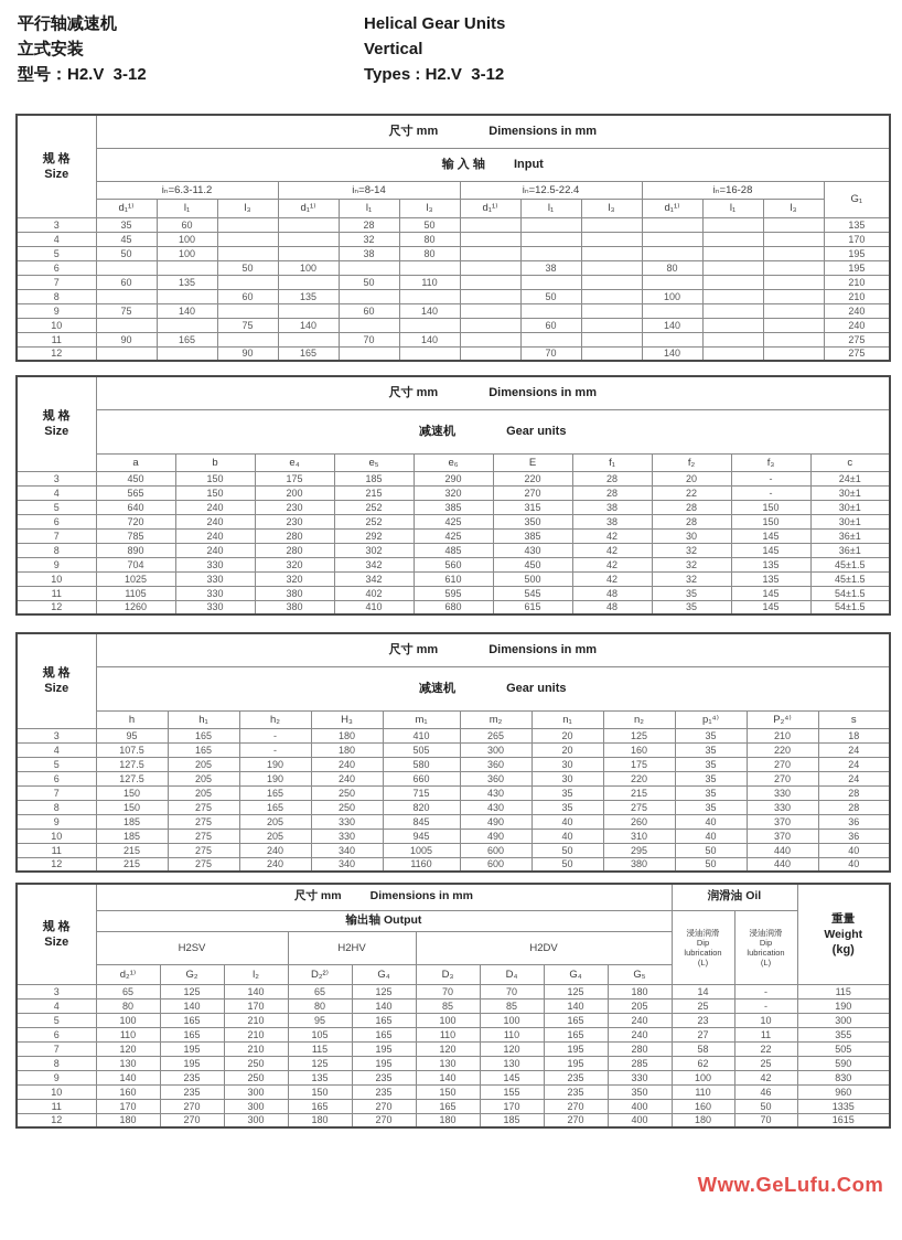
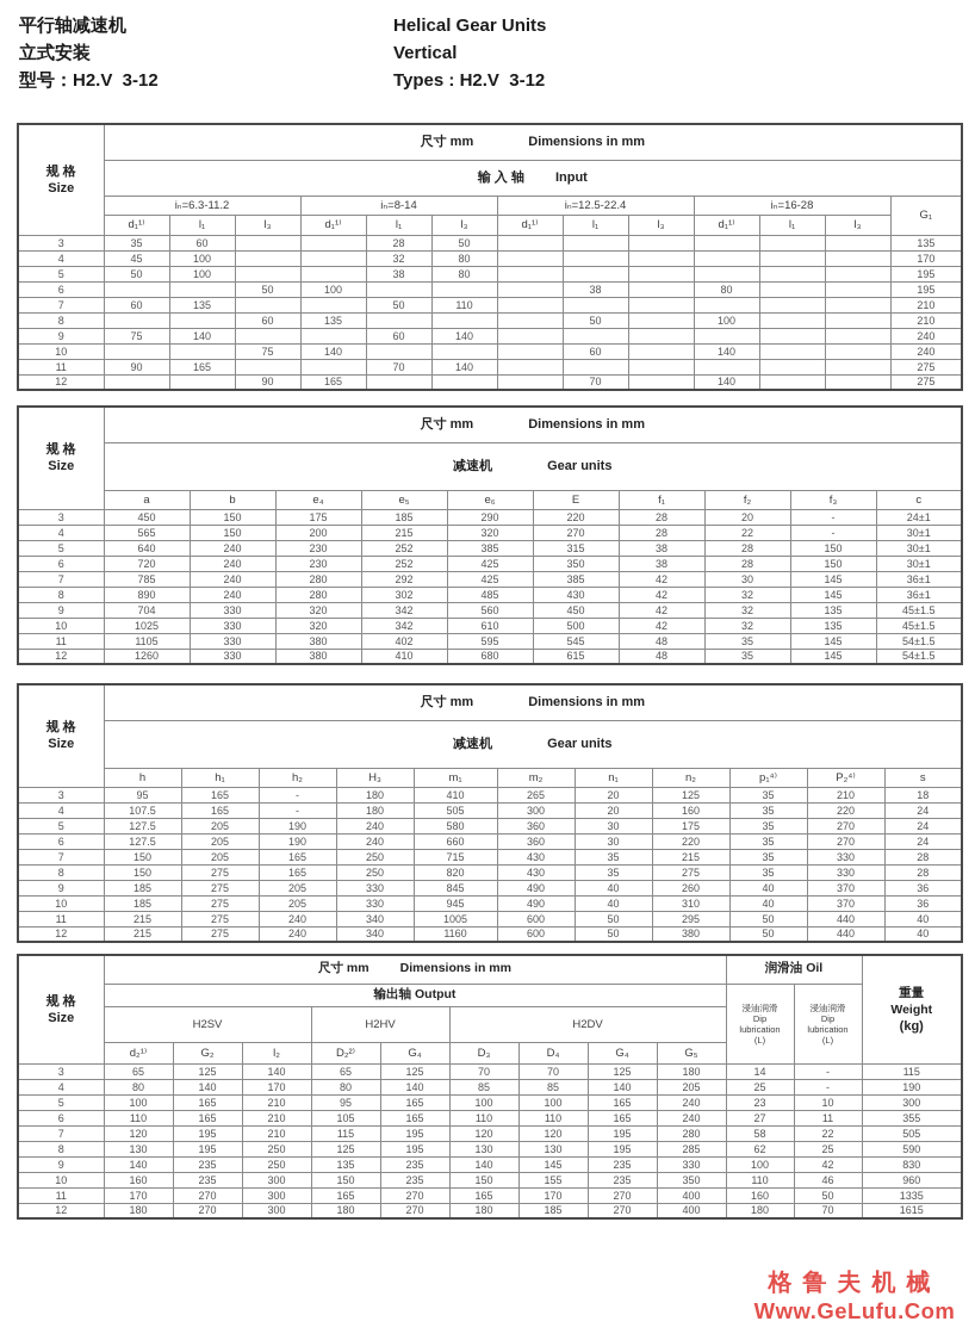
  平行轴减速机
  立式安装
  型号：H2.V 3-12
  Helical Gear Units
  Vertical
  Types : H2.V 3-12
  规 格 Size	尺寸 mm Dimensions in mm
  输 入 轴 Input
  iₙ=6.3-11.2	iₙ=8-14	iₙ=12.5-22.4	iₙ=16-28	G₁
  d₁¹⁾	l₁	l₃	d₁¹⁾	l₁	l₃	d₁¹⁾	l₁	l₃	d₁¹⁾	l₁	l₃
  3	35	60			28	50							135
  4	45	100			32	80							170
  5	50	100			38	80							195
  6			50	100				38		80			195
  7	60	135			50	110							210
  8			60	135				50		100			210
  9	75	140			60	140							240
  10			75	140				60		140			240
  11	90	165			70	140							275
  12			90	165				70		140			275
  规 格 Size	尺寸 mm Dimensions in mm
  减速机 Gear units
  a	b	e₄	e₅	e₆	E	f₁	f₂	f₃	c
  3	450	150	175	185	290	220	28	20	-	24±1
  4	565	150	200	215	320	270	28	22	-	30±1
  5	640	240	230	252	385	315	38	28	150	30±1
  6	720	240	230	252	425	350	38	28	150	30±1
  7	785	240	280	292	425	385	42	30	145	36±1
  8	890	240	280	302	485	430	42	32	145	36±1
  9	704	330	320	342	560	450	42	32	135	45±1.5
  10	1025	330	320	342	610	500	42	32	135	45±1.5
  11	1105	330	380	402	595	545	48	35	145	54±1.5
  12	1260	330	380	410	680	615	48	35	145	54±1.5
  规 格 Size	尺寸 mm Dimensions in mm
  减速机 Gear units
  h	h₁	h₂	H₃	m₁	m₂	n₁	n₂	p₁⁴⁾	P₂⁴⁾	s
  3	95	165	-	180	410	265	20	125	35	210	18
  4	107.5	165	-	180	505	300	20	160	35	220	24
  5	127.5	205	190	240	580	360	30	175	35	270	24
  6	127.5	205	190	240	660	360	30	220	35	270	24
  7	150	205	165	250	715	430	35	215	35	330	28
  8	150	275	165	250	820	430	35	275	35	330	28
  9	185	275	205	330	845	490	40	260	40	370	36
  10	185	275	205	330	945	490	40	310	40	370	36
  11	215	275	240	340	1005	600	50	295	50	440	40
  12	215	275	240	340	1160	600	50	380	50	440	40
  规 格 Size	尺寸 mm Dimensions in mm	润滑油 Oil	重量 Weight (kg)
  输出轴 Output	浸油润滑 Dip lubrication (L)	浸油润滑 Dip lubrication (L)
  H2SV	H2HV	H2DV
  d₂¹⁾	G₂	l₂	D₂²⁾	G₄	D₃	D₄	G₄	G₅
  3	65	125	140	65	125	70	70	125	180	14	-	115
  4	80	140	170	80	140	85	85	140	205	25	-	190
  5	100	165	210	95	165	100	100	165	240	23	10	300
  6	110	165	210	105	165	110	110	165	240	27	11	355
  7	120	195	210	115	195	120	120	195	280	58	22	505
  8	130	195	250	125	195	130	130	195	285	62	25	590
  9	140	235	250	135	235	140	145	235	330	100	42	830
  10	160	235	300	150	235	150	155	235	350	110	46	960
  11	170	270	300	165	270	165	170	270	400	160	50	1335
  12	180	270	300	180	270	180	185	270	400	180	70	1615
+ 格鲁夫机械
  Www.GeLufu.Com
